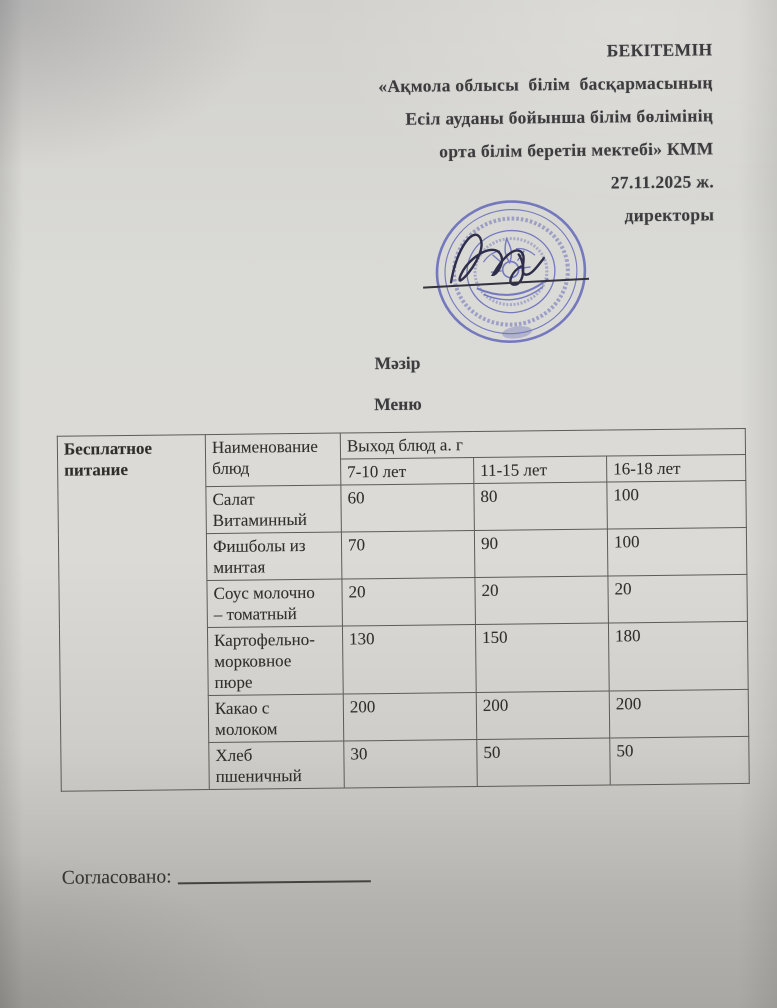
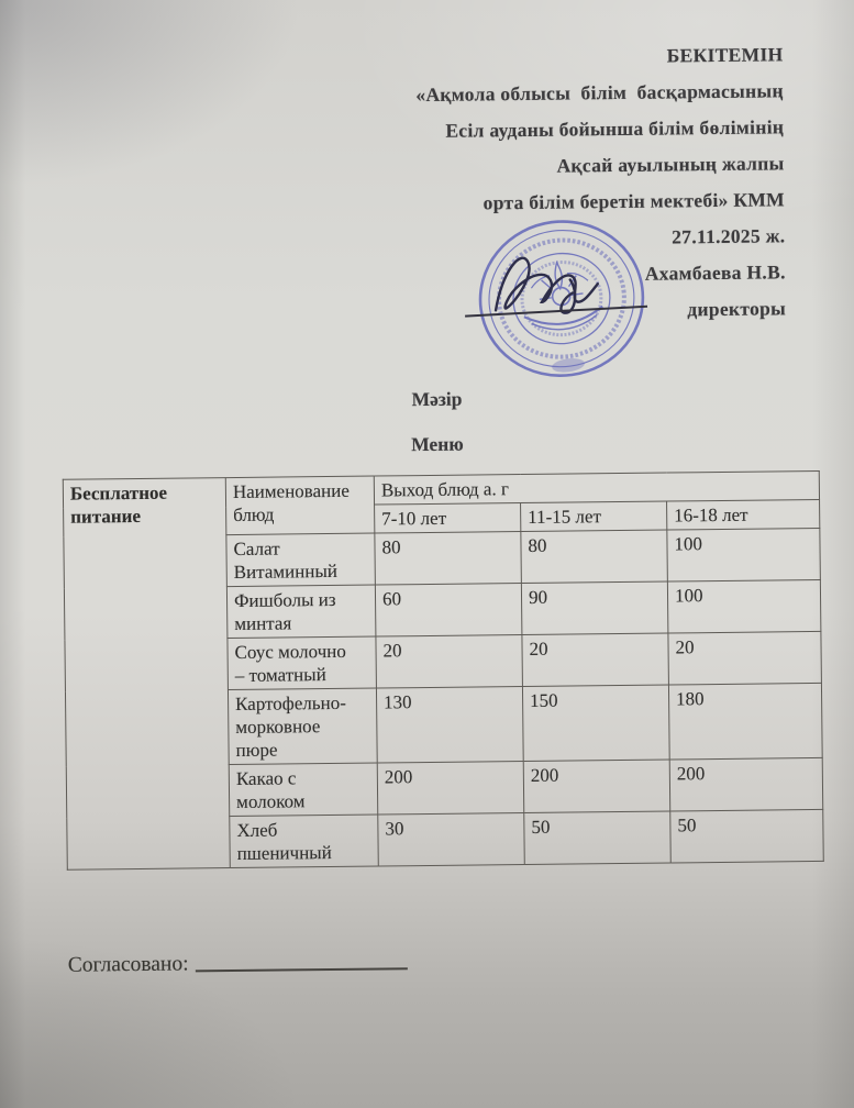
  БЕКІТЕМІН
  «Ақмола облысы білім басқармасының
  Есіл ауданы бойынша білім бөлімінің
+ Ақсай ауылының жалпы
  орта білім беретін мектебі» КММ
  27.11.2025 ж.
+ Ахамбаева Н.В.
  директоры
  Мәзір
  Меню
  Бесплатное питание	Наименование блюд	Выход блюд а. г
  7-10 лет	11-15 лет	16-18 лет
- Салат Витаминный	60	80	100
+ Салат Витаминный	80	80	100
- Фишболы из минтая	70	90	100
+ Фишболы из минтая	60	90	100
  Соус молочно – томатный	20	20	20
  Картофельно- морковное пюре	130	150	180
  Какао с молоком	200	200	200
  Хлеб пшеничный	30	50	50
  Согласовано:
